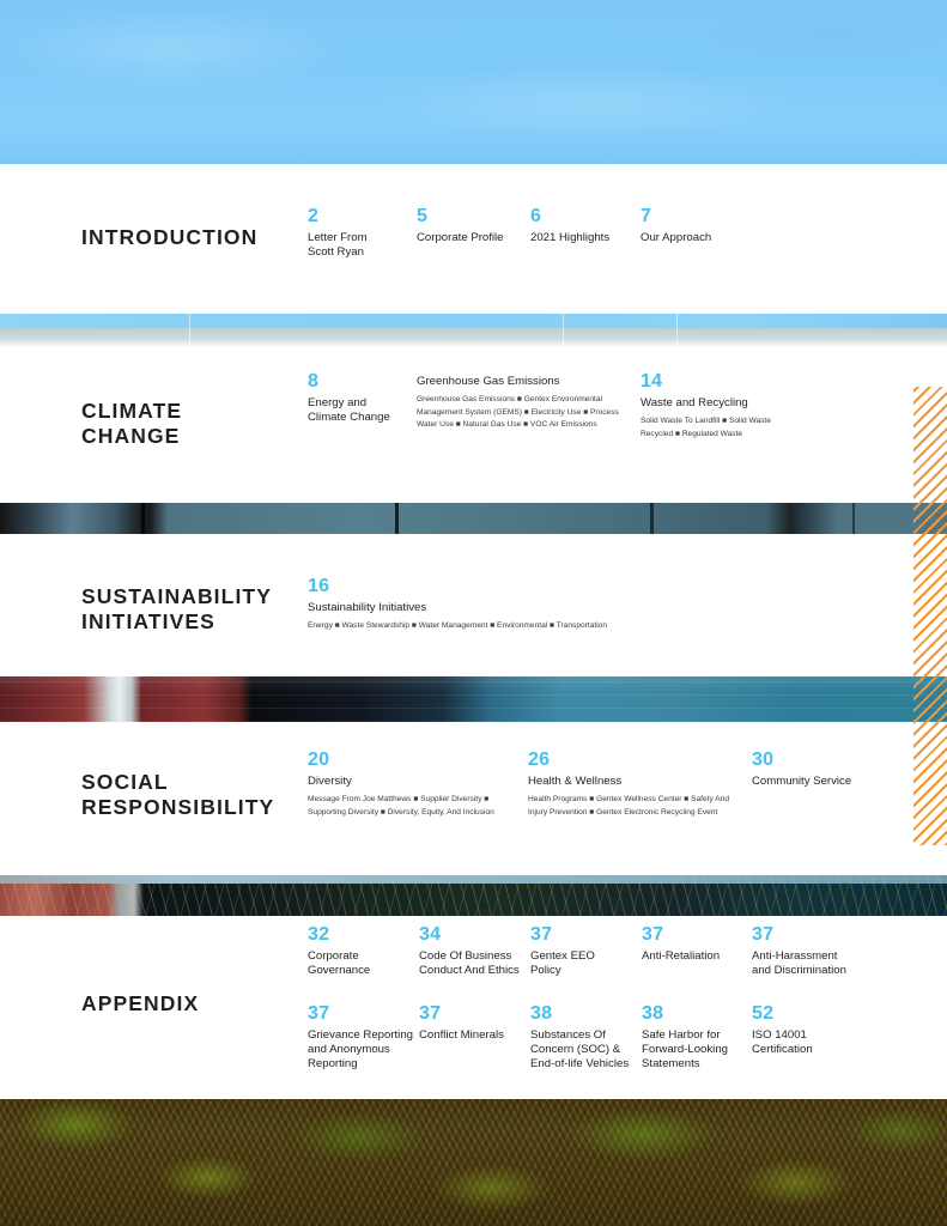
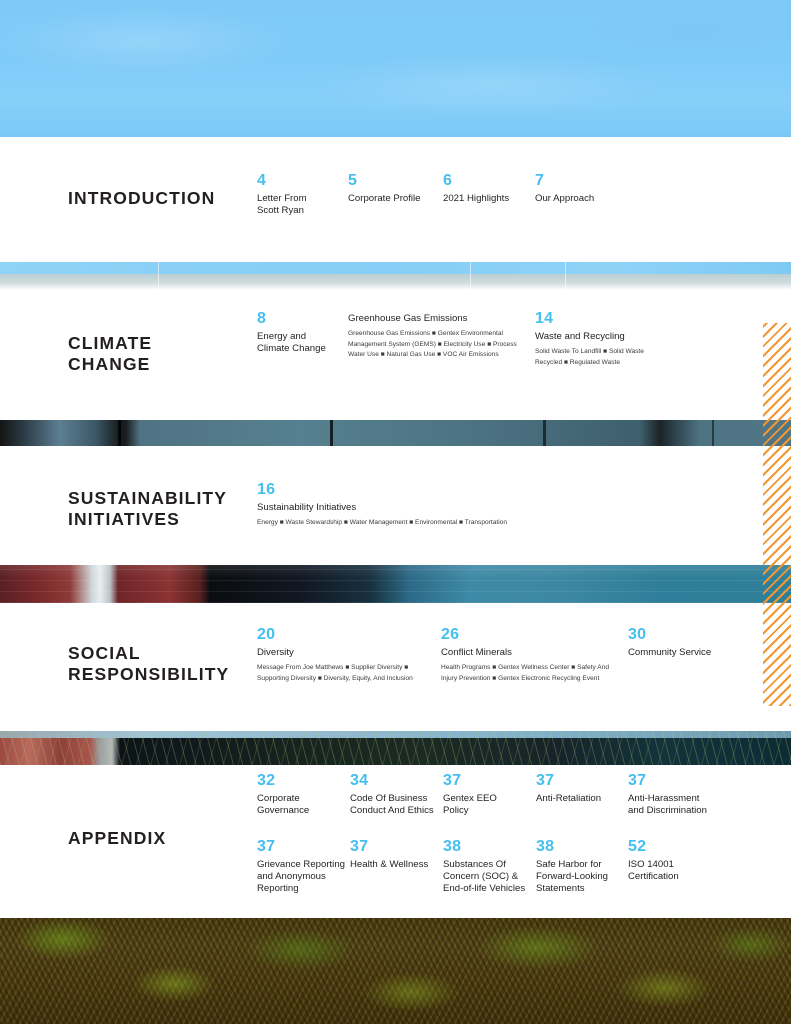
  INTRODUCTION
- 2
+ 4
  Letter From
  Scott Ryan
  5
  Corporate Profile
  6
  2021 Highlights
  7
  Our Approach
  CLIMATE
  CHANGE
  8
  Energy and
  Climate Change
  Greenhouse Gas Emissions
  14
  Waste and Recycling
  SUSTAINABILITY
  INITIATIVES
  16
  Sustainability Initiatives
  SOCIAL
  RESPONSIBILITY
  20
  Diversity
  26
- Health & Wellness
+ Conflict Minerals
  30
  Community Service
  APPENDIX
  32
  Corporate
  Governance
  34
  Code Of Business
  Conduct And Ethics
  37
  Gentex EEO
  Policy
  37
  Anti-Retaliation
  37
  Anti-Harassment
  and Discrimination
  37
  Grievance Reporting
  and Anonymous
  Reporting
  37
- Conflict Minerals
+ Health & Wellness
  38
  Substances Of
  Concern (SOC) &
  End-of-life Vehicles
  38
  Safe Harbor for
  Forward-Looking
  Statements
  52
  ISO 14001
  Certification
